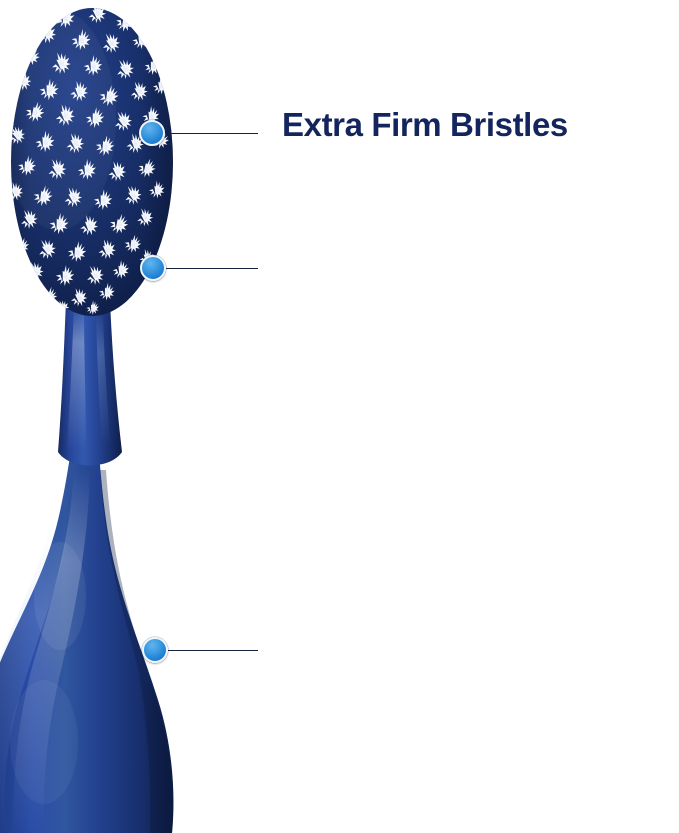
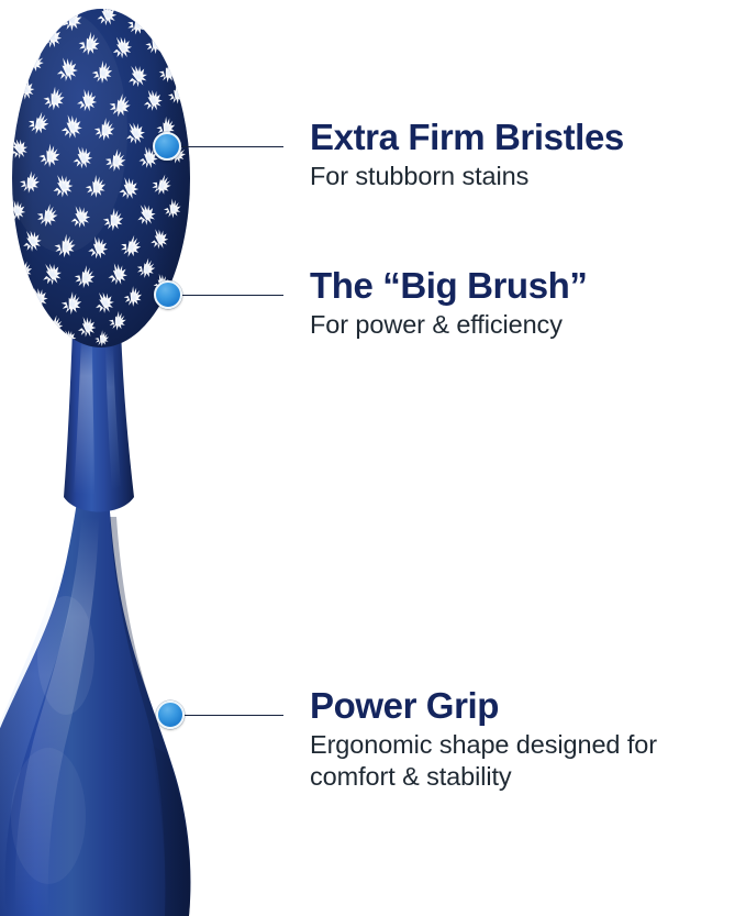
  Extra Firm Bristles
+ For stubborn stains
+ The “Big Brush”
+ For power & efficiency
+ Power Grip
+ Ergonomic shape designed for comfort & stability
